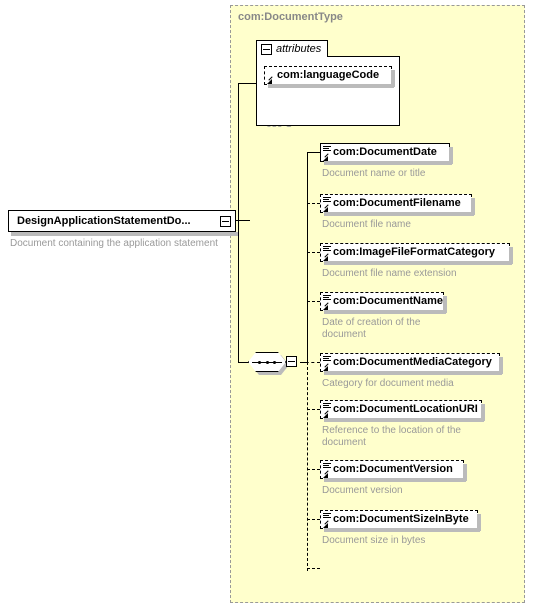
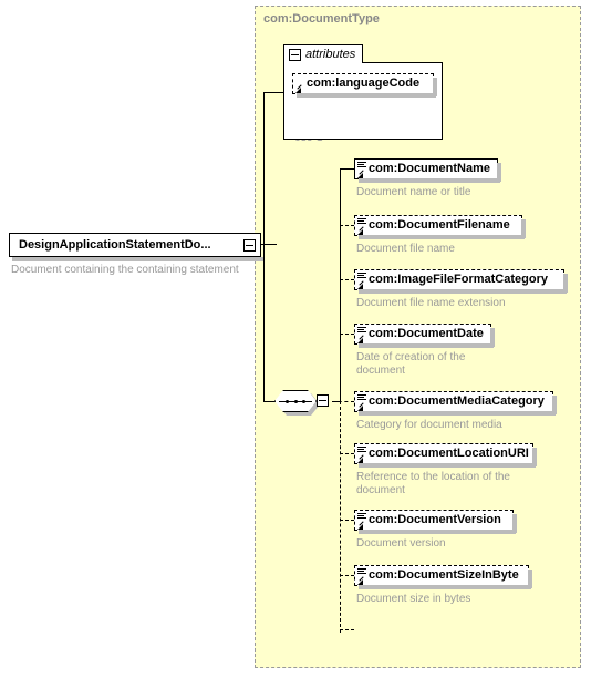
  com:DocumentType
  DesignApplicationStatementDo...
- Document containing the application statement
+ Document containing the containing statement
  attributes
  com:languageCode
- com:DocumentDate
+ com:DocumentName
  Document name or title
  com:DocumentFilename
  Document file name
  com:ImageFileFormatCategory
  Document file name extension
- com:DocumentName
+ com:DocumentDate
  Date of creation of the
  document
  com:DocumentMediaCategory
  Category for document media
  com:DocumentLocationURI
  Reference to the location of the
  document
  com:DocumentVersion
  Document version
  com:DocumentSizeInByte
  Document size in bytes
